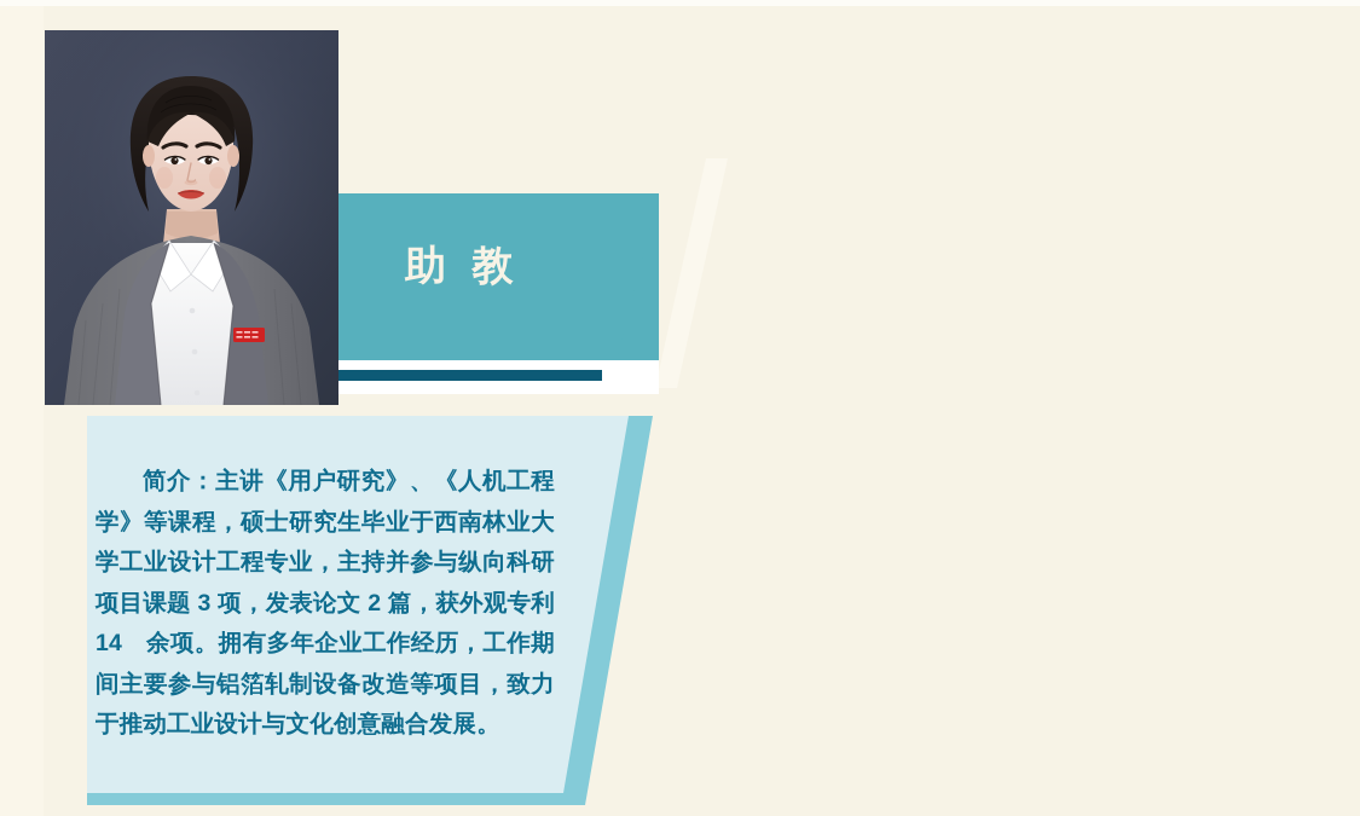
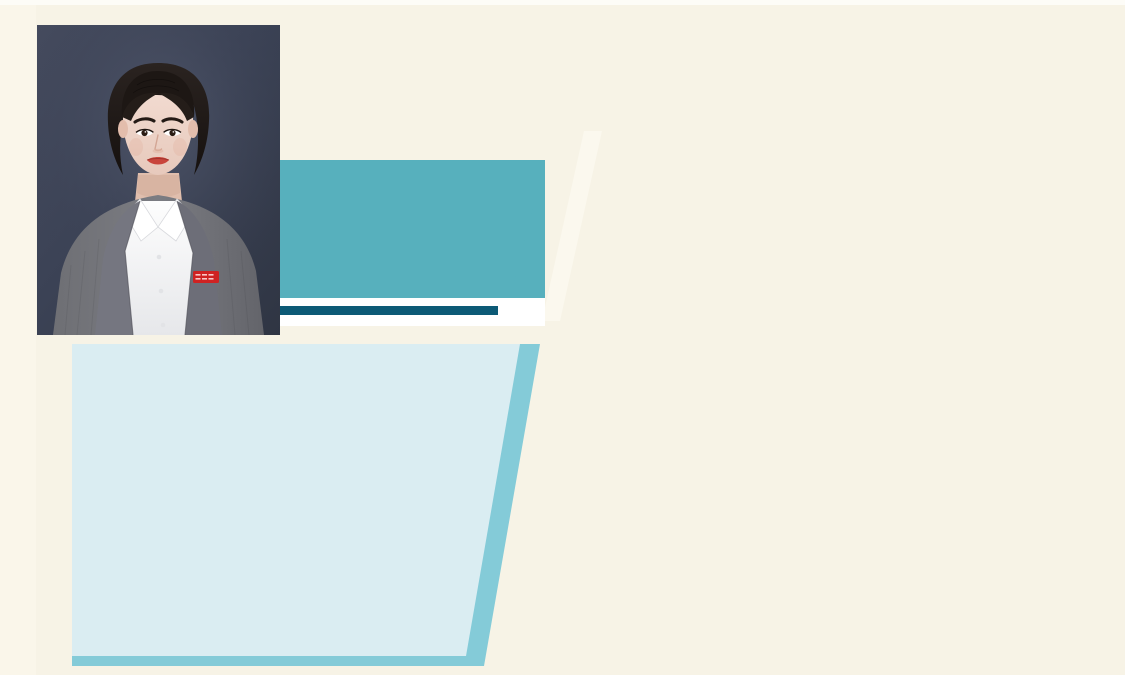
- 助 教
- 简介：主讲《用户研究》、《人机工程学》等课程，硕士研究生毕业于西南林业大学工业设计工程专业，主持并参与纵向科研项目课题 3 项，发表论文 2 篇，获外观专利 14 余项。拥有多年企业工作经历，工作期间主要参与铝箔轧制设备改造等项目，致力于推动工业设计与文化创意融合发展。
